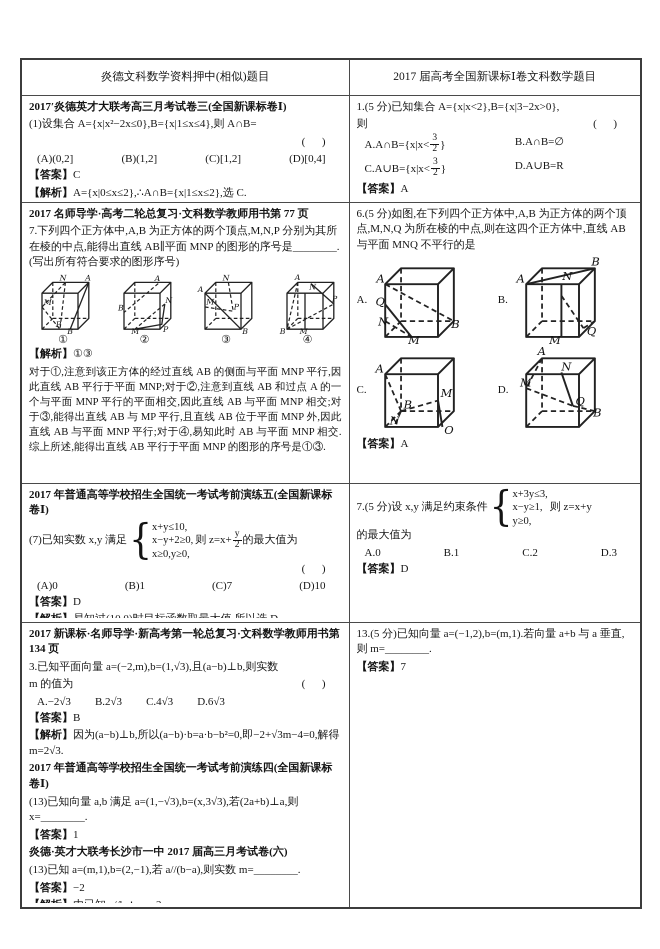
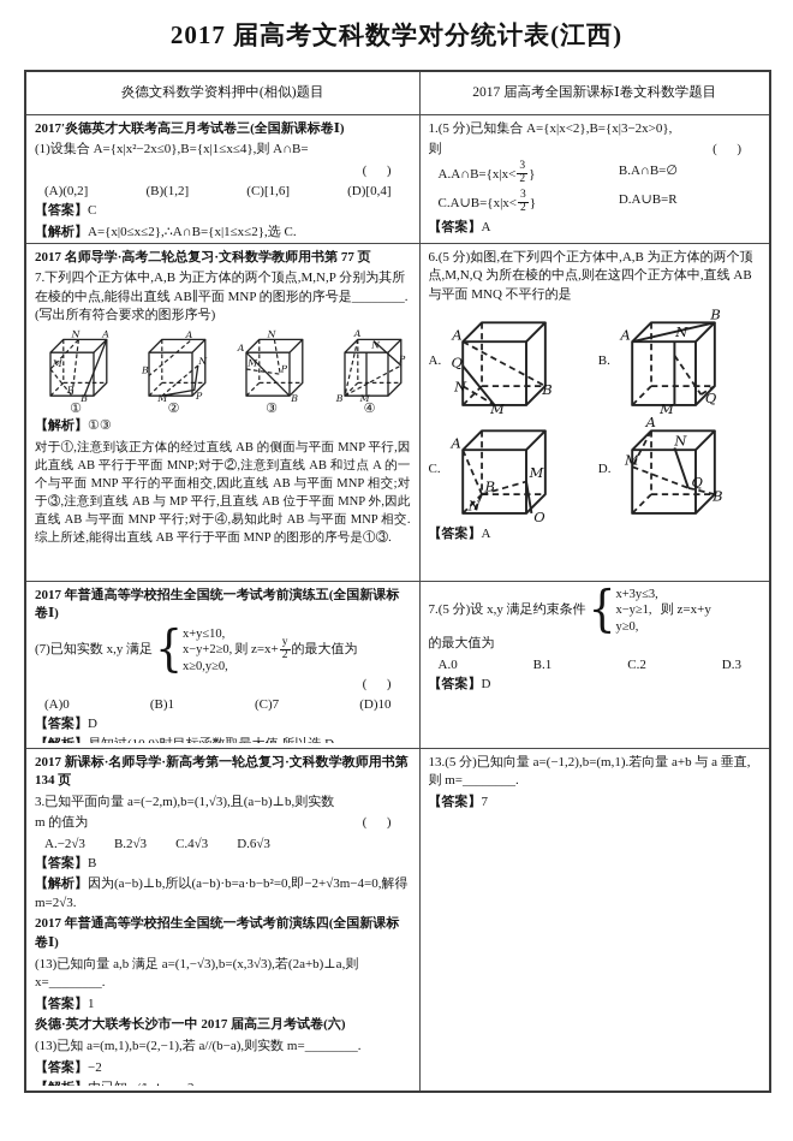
+ 2017 届高考文科数学对分统计表(江西)
  炎德文科数学资料押中(相似)题目	2017 届高考全国新课标Ⅰ卷文科数学题目
- 2017′炎德英才大联考高三月考试卷三(全国新课标卷Ⅰ) (1)设集合 A={x|x²−2x≤0},B={x|1≤x≤4},则 A∩B= ( ) (A)(0,2] (B)(1,2] (C)[1,2] (D)[0,4] 【答案】C 【解析】A={x|0≤x≤2},∴A∩B={x|1≤x≤2},选 C.	1.(5 分)已知集合 A={x|x<2},B={x|3−2x>0}, 则 ( ) A.A∩B={x|x<32 } B.A∩B=∅ C.A∪B={x|x<32 } D.A∪B=R 【答案】A
+ 2017′炎德英才大联考高三月考试卷三(全国新课标卷Ⅰ) (1)设集合 A={x|x²−2x≤0},B={x|1≤x≤4},则 A∩B= ( ) (A)(0,2] (B)(1,2] (C)[1,6] (D)[0,4] 【答案】C 【解析】A={x|0≤x≤2},∴A∩B={x|1≤x≤2},选 C.	1.(5 分)已知集合 A={x|x<2},B={x|3−2x>0}, 则 ( ) A.A∩B={x|x<32 } B.A∩B=∅ C.A∪B={x|x<32 } D.A∪B=R 【答案】A
- 2017 名师导学·高考二轮总复习·文科数学教师用书第 77 页 7.下列四个正方体中,A,B 为正方体的两个顶点,M,N,P 分别为其所在棱的中点,能得出直线 AB∥平面 MNP 的图形的序号是________.(写出所有符合要求的图形序号) N A M P B ① A N B M P ② A N M P B ③ A N P B M ④ 【解析】①③ 对于①,注意到该正方体的经过直线 AB 的侧面与平面 MNP 平行,因此直线 AB 平行于平面 MNP;对于②,注意到直线 AB 和过点 A 的一个与平面 MNP 平行的平面相交,因此直线 AB 与平面 MNP 相交;对于③,能得出直线 AB 与 MP 平行,且直线 AB 位于平面 MNP 外,因此直线 AB 与平面 MNP 平行;对于④,易知此时 AB 与平面 MNP 相交.综上所述,能得出直线 AB 平行于平面 MNP 的图形的序号是①③.	6.(5 分)如图,在下列四个正方体中,A,B 为正方体的两个顶点,M,N,Q 为所在棱的中点,则在这四个正方体中,直线 AB 与平面 MNQ 不平行的是 A. A Q N M B B. B A N M Q C. A B M N Q D. A N M Q B 【答案】A
+ 2017 名师导学·高考二轮总复习·文科数学教师用书第 77 页 7.下列四个正方体中,A,B 为正方体的两个顶点,M,N,P 分别为其所在棱的中点,能得出直线 AB∥平面 MNP 的图形的序号是________.(写出所有符合要求的图形序号) N A M P B ① A N B M P ② A N M P B ③ A N P B M ④ 【解析】①③ 对于①,注意到该正方体的经过直线 AB 的侧面与平面 MNP 平行,因此直线 AB 平行于平面 MNP;对于②,注意到直线 AB 和过点 A 的一个与平面 MNP 平行的平面相交,因此直线 AB 与平面 MNP 相交;对于③,注意到直线 AB 与 MP 平行,且直线 AB 位于平面 MNP 外,因此直线 AB 与平面 MNP 平行;对于④,易知此时 AB 与平面 MNP 相交.综上所述,能得出直线 AB 平行于平面 MNP 的图形的序号是①③.	6.(5 分)如图,在下列四个正方体中,A,B 为正方体的两个顶点,M,N,Q 为所在棱的中点,则在这四个正方体中,直线 AB 与平面 MNQ 不平行的是 A. A Q N M B B. B A N M Q C. A B M N Q D. A N M Q B 【答案】A
  2017 年普通高等学校招生全国统一考试考前演练五(全国新课标卷Ⅰ) (7)已知实数 x,y 满足 {x+y≤10,x−y+2≥0,x≥0,y≥0, 则 z=x+ y2 的最大值为 ( ) (A)0 (B)1 (C)7 (D)10 【答案】D	7.(5 分)设 x,y 满足约束条件 {x+3y≤3,x−y≥1,y≥0, 则 z=x+y 的最大值为 A.0 B.1 C.2 D.3 【答案】D
  2017 新课标·名师导学·新高考第一轮总复习·文科数学教师用书第 134 页 3.已知平面向量 a=(−2,m),b=(1,√3),且(a−b)⊥b,则实数 m 的值为 ( ) A.−2√3 B.2√3 C.4√3 D.6√3 【答案】B 【解析】因为(a−b)⊥b,所以(a−b)·b=a·b−b²=0,即−2+√3m−4=0,解得 m=2√3. 2017 年普通高等学校招生全国统一考试考前演练四(全国新课标卷Ⅰ) (13)已知向量 a,b 满足 a=(1,−√3),b=(x,3√3),若(2a+b)⊥a,则 x=________. 【答案】1 炎德·英才大联考长沙市一中 2017 届高三月考试卷(六) (13)已知 a=(m,1),b=(2,−1),若 a//(b−a),则实数 m=________. 【答案】−2	13.(5 分)已知向量 a=(−1,2),b=(m,1).若向量 a+b 与 a 垂直,则 m=________. 【答案】7
